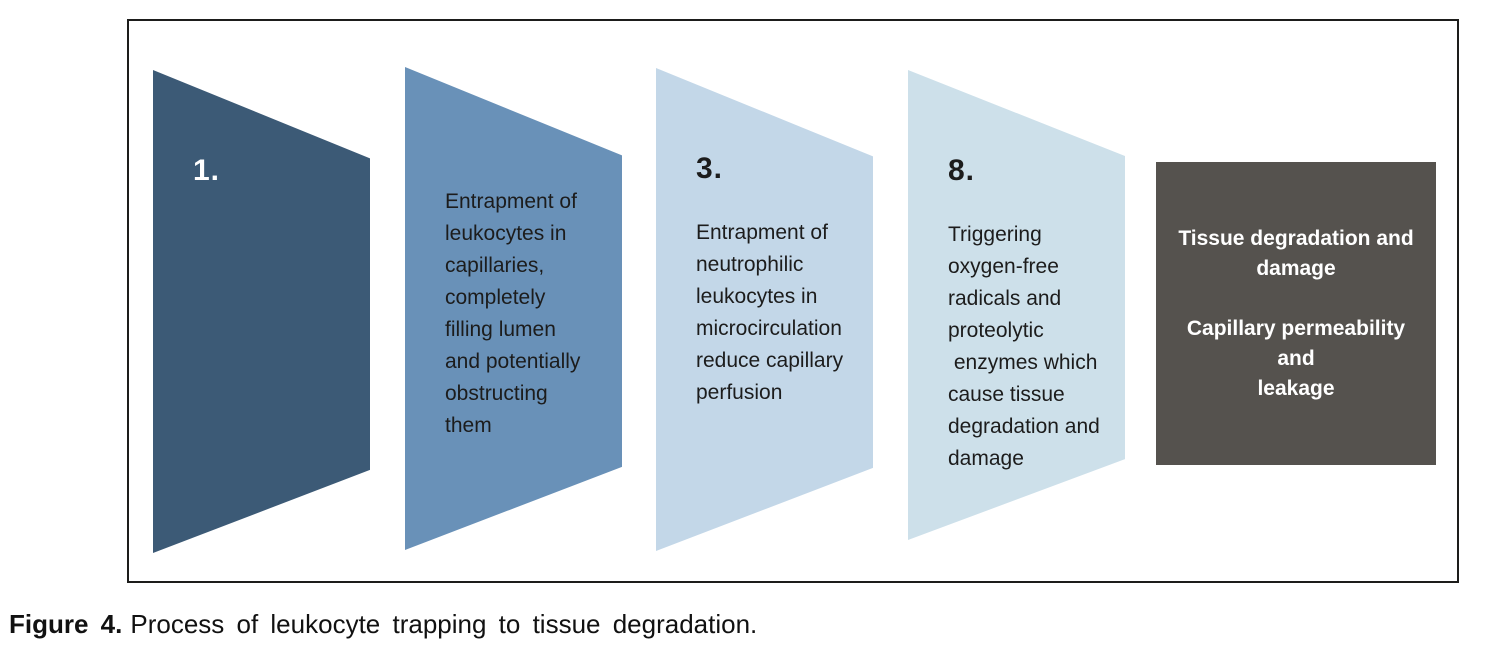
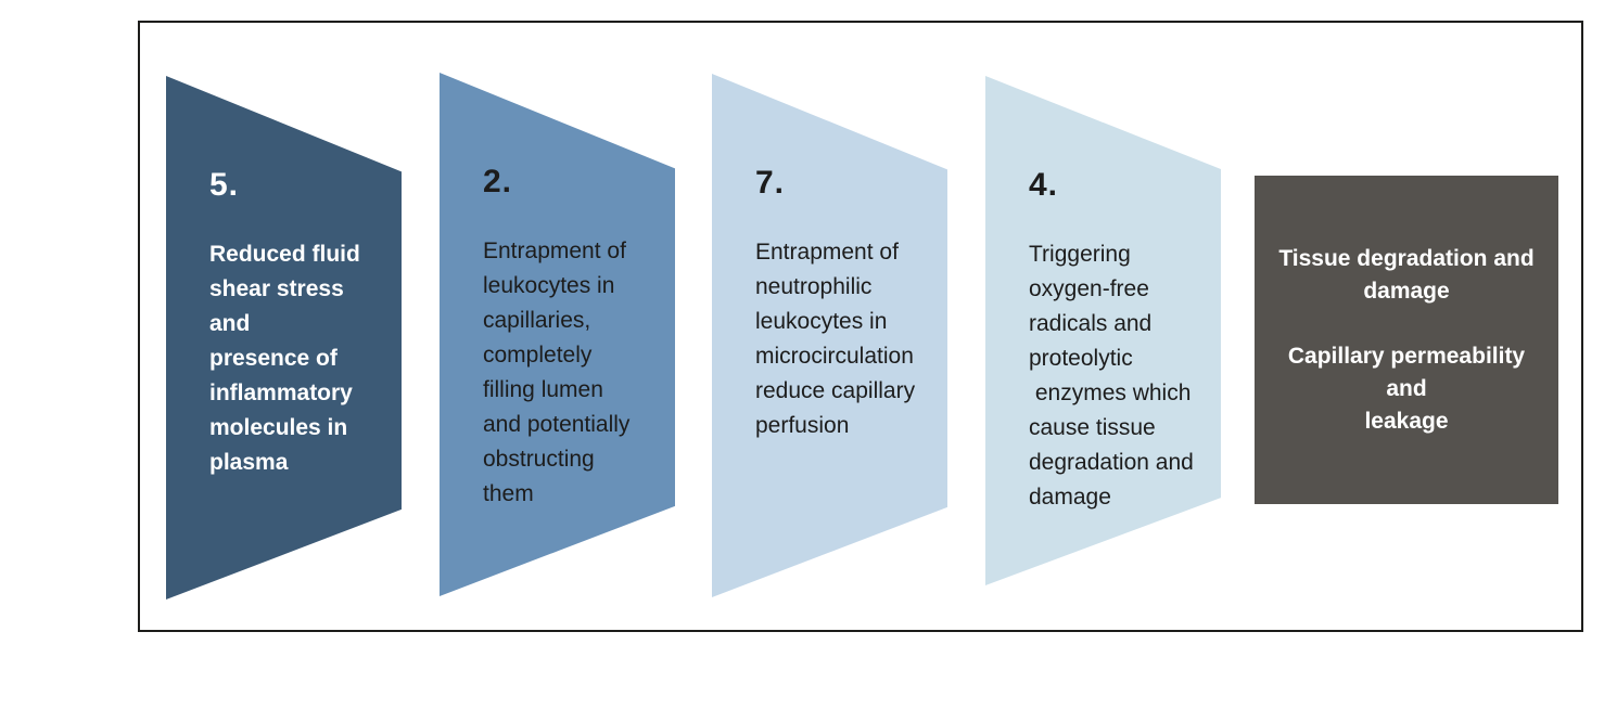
- 1.
+ 5.
+ Reduced fluid
+ shear stress
+ and
+ presence of
+ inflammatory
+ molecules in
+ plasma
+ 2.
  Entrapment of
  leukocytes in
  capillaries,
  completely
  filling lumen
  and potentially
  obstructing
  them
- 3.
+ 7.
  Entrapment of
  neutrophilic
  leukocytes in
  microcirculation
  reduce capillary
  perfusion
- 8.
+ 4.
  Triggering
  oxygen-free
  radicals and
  proteolytic
  enzymes which
  cause tissue
  degradation and
  damage
  Tissue degradation and
  damage
  Capillary permeability and
  leakage
- Figure 4. Process of leukocyte trapping to tissue degradation.
